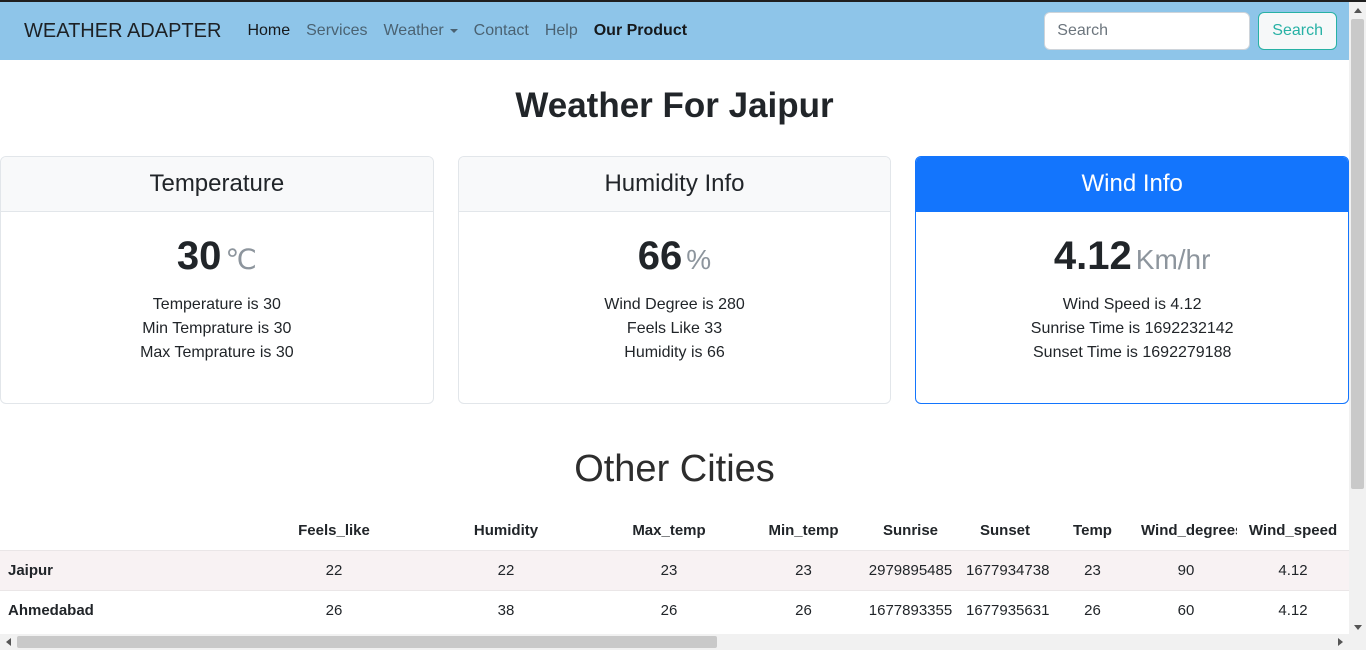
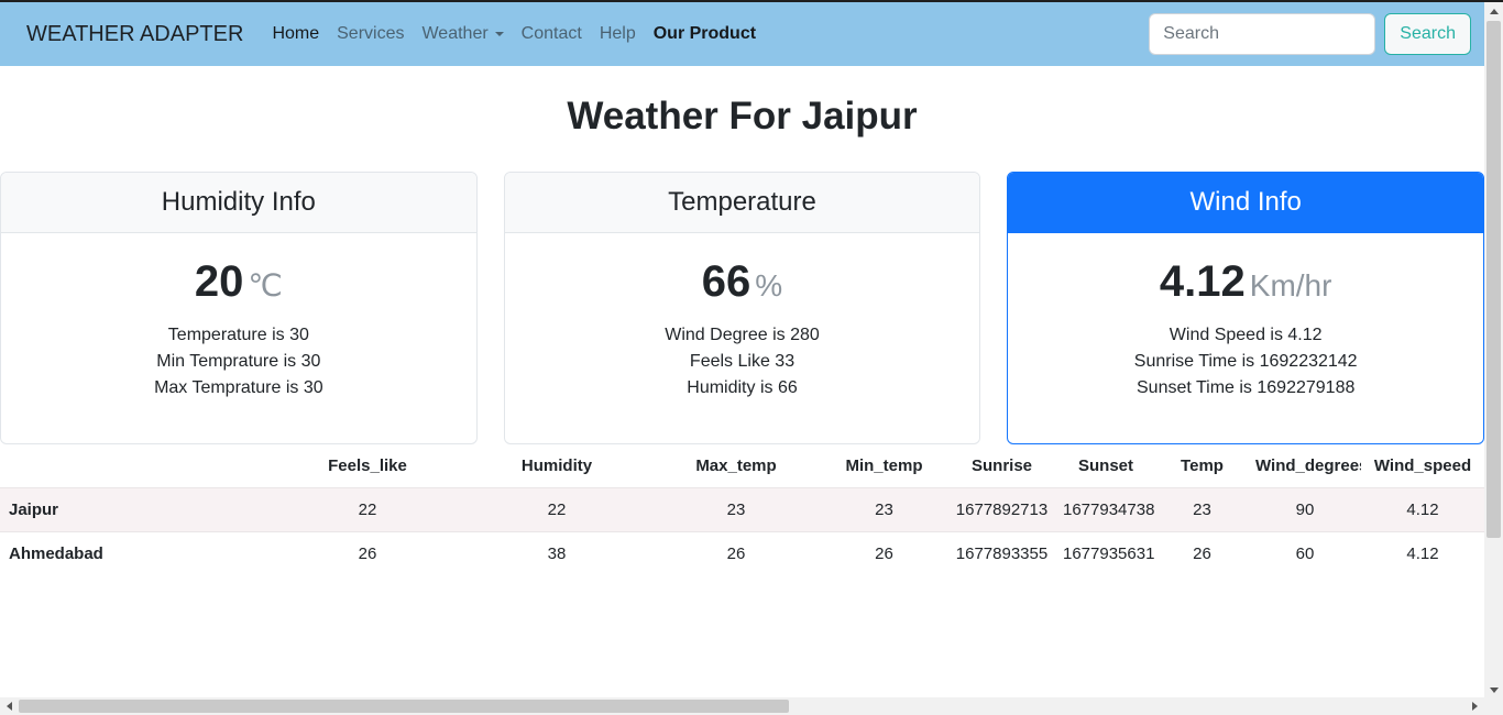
  WEATHER ADAPTER
  Home
  Services
  Weather
  Contact
  Help
  Our Product
  Search
  Search
  Weather For Jaipur
- Temperature
+ Humidity Info
- 30 ℃
+ 20 ℃
  Temperature is 30
  Min Temprature is 30
  Max Temprature is 30
- Humidity Info
+ Temperature
  66 %
  Wind Degree is 280
  Feels Like 33
  Humidity is 66
  Wind Info
  4.12 Km/hr
  Wind Speed is 4.12
  Sunrise Time is 1692232142
  Sunset Time is 1692279188
- Other Cities
  	Feels_like	Humidity	Max_temp	Min_temp	Sunrise	Sunset	Temp	Wind_degree	Wind_speed
- Jaipur	22	22	23	23	2979895485	1677934738	23	90	4.12
+ Jaipur	22	22	23	23	1677892713	1677934738	23	90	4.12
  Ahmedabad	26	38	26	26	1677893355	1677935631	26	60	4.12
